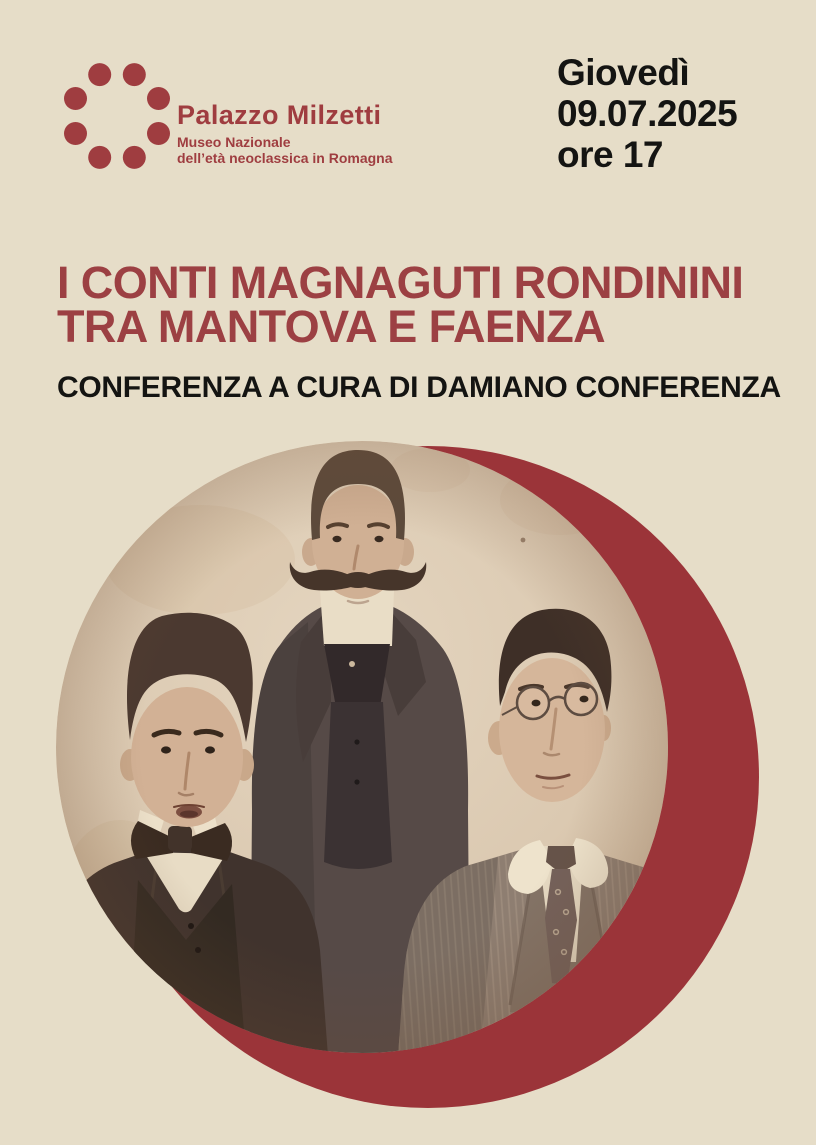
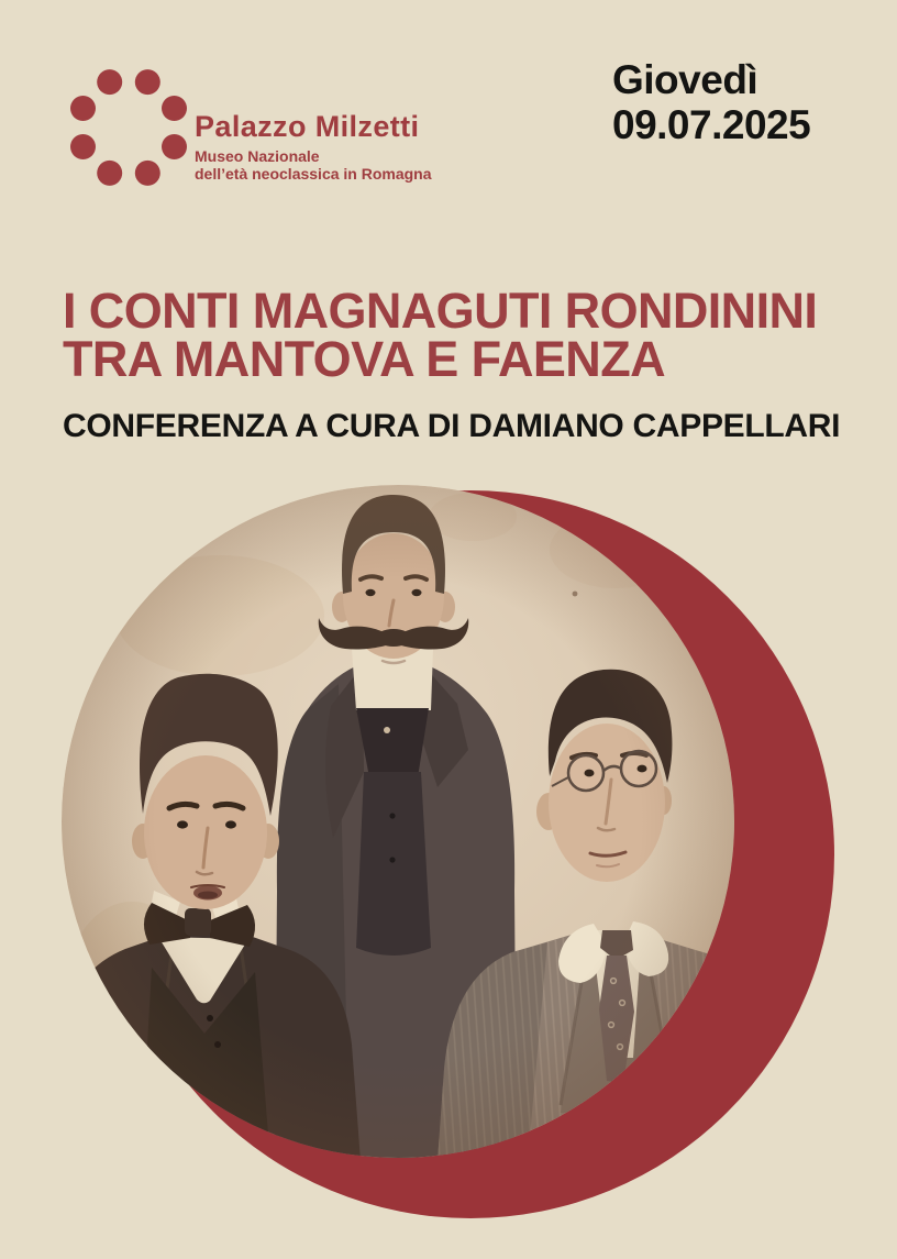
  Palazzo Milzetti
  Museo Nazionale
  dell’età neoclassica in Romagna
  Giovedì
  09.07.2025
- ore 17
  I CONTI MAGNAGUTI RONDININI
  TRA MANTOVA E FAENZA
- CONFERENZA A CURA DI DAMIANO CONFERENZA
+ CONFERENZA A CURA DI DAMIANO CAPPELLARI
